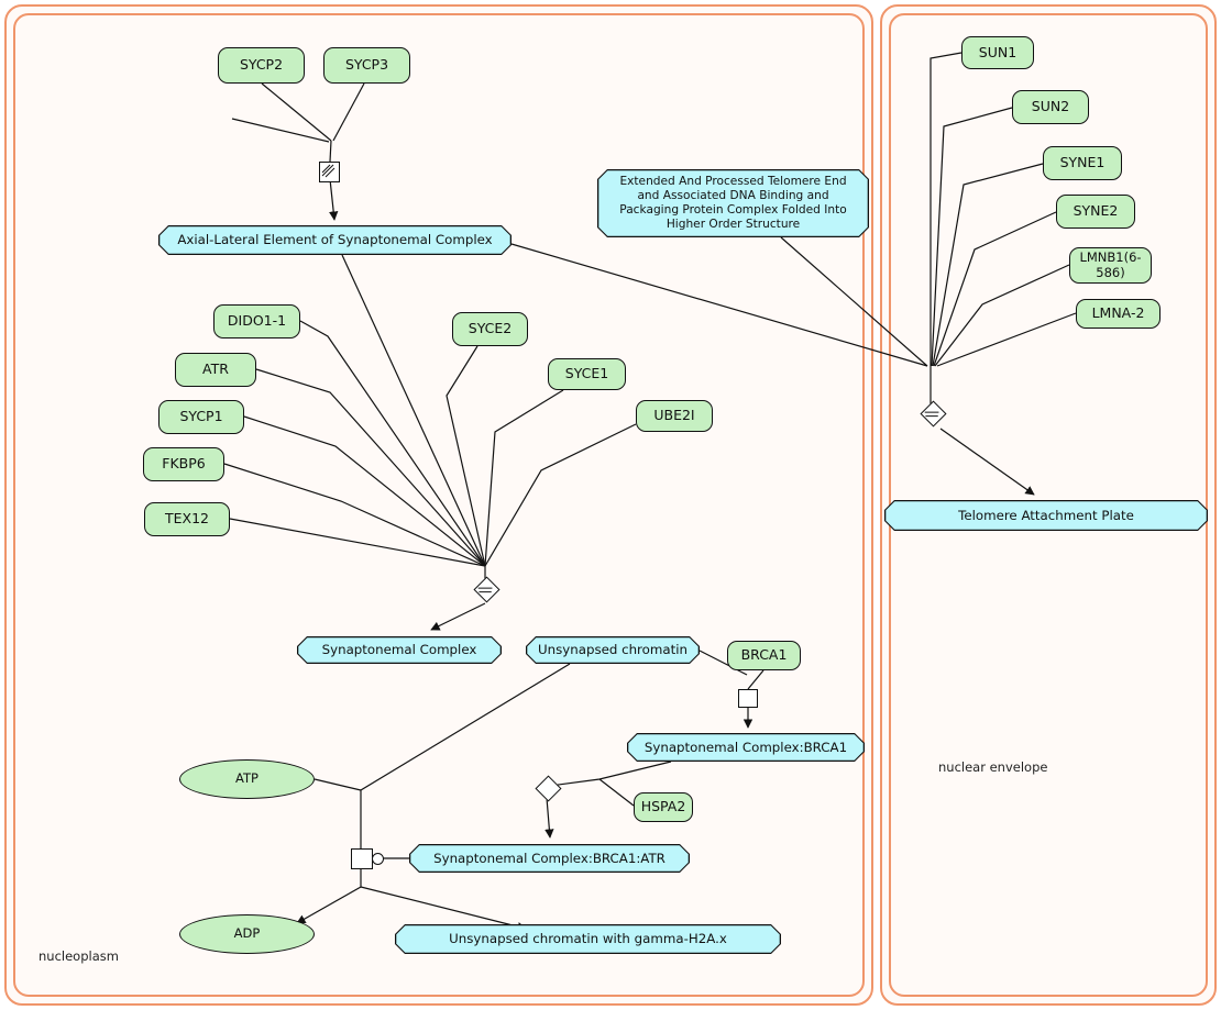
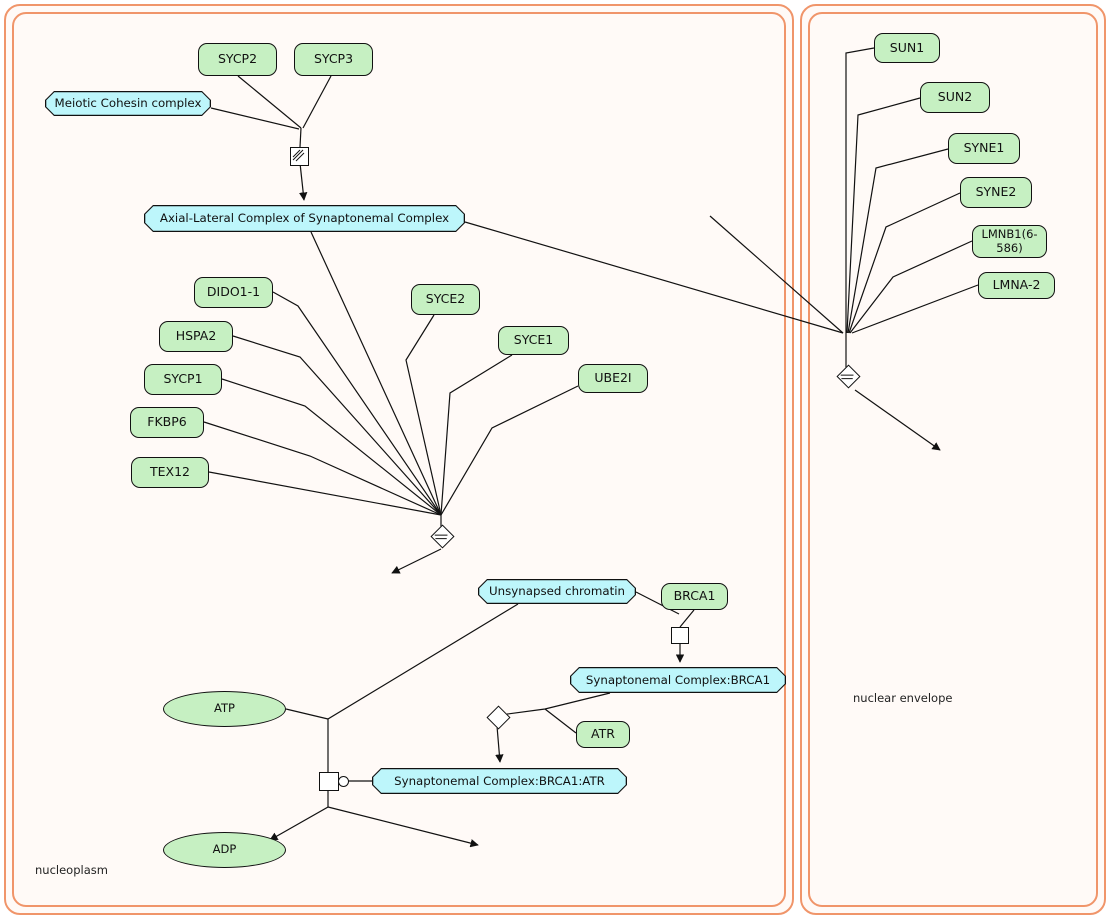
  nucleoplasm
  nuclear envelope
  SYCP2
  SYCP3
  DIDO1-1
- ATR
+ HSPA2
  SYCP1
  FKBP6
  TEX12
  SYCE2
  SYCE1
  UBE2I
  BRCA1
- HSPA2
+ ATR
+ Meiotic Cohesin complex
- Axial-Lateral Element of Synaptonemal Complex
+ Axial-Lateral Complex of Synaptonemal Complex
- Extended And Processed Telomere End and Associated DNA Binding and Packaging Protein Complex Folded Into Higher Order Structure
- Synaptonemal Complex
  Unsynapsed chromatin
  Synaptonemal Complex:BRCA1
  Synaptonemal Complex:BRCA1:ATR
- Unsynapsed chromatin with gamma-H2A.x
  ATP
  ADP
  SUN1
  SUN2
  SYNE1
  SYNE2
  LMNB1(6-586)
  LMNA-2
- Telomere Attachment Plate
